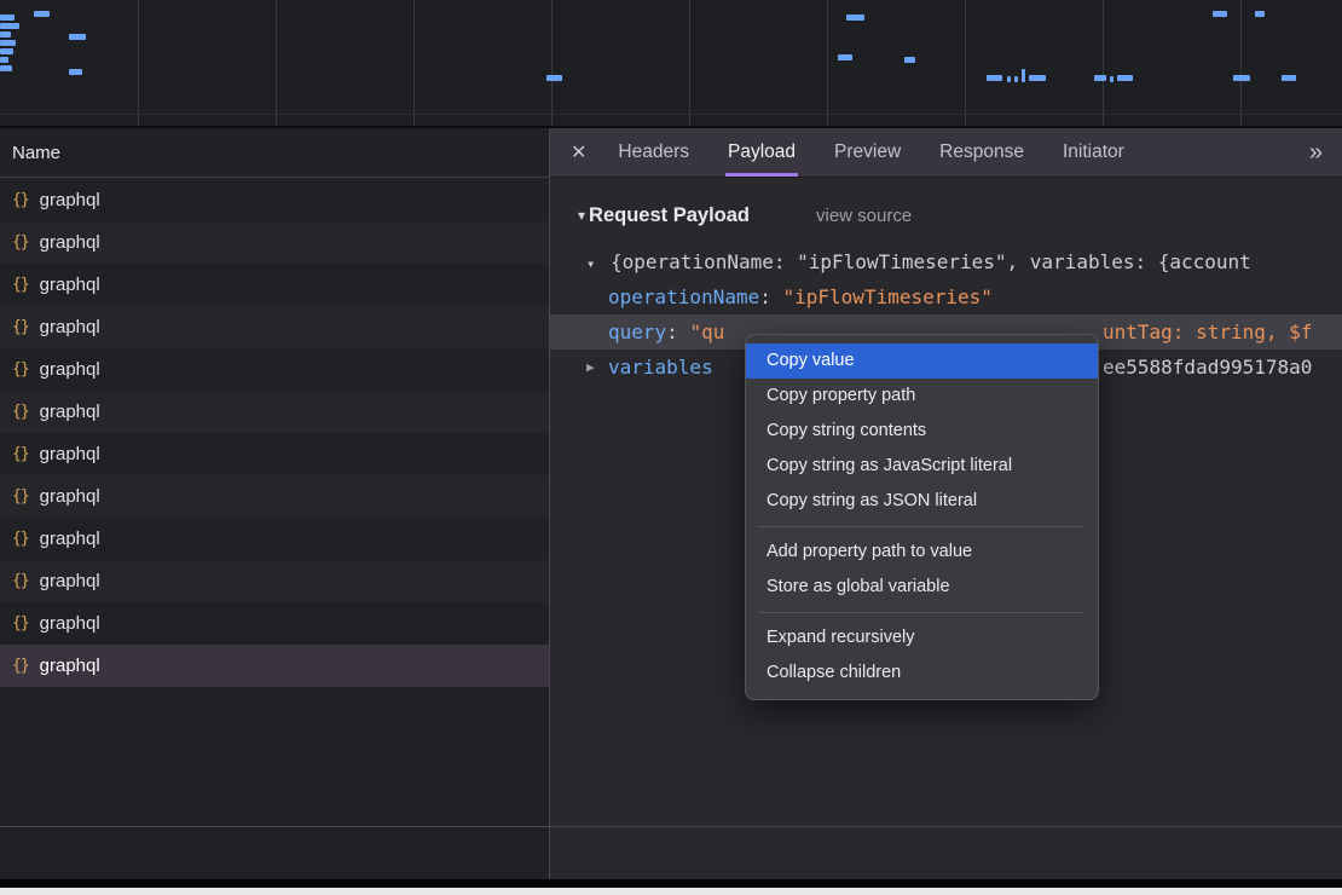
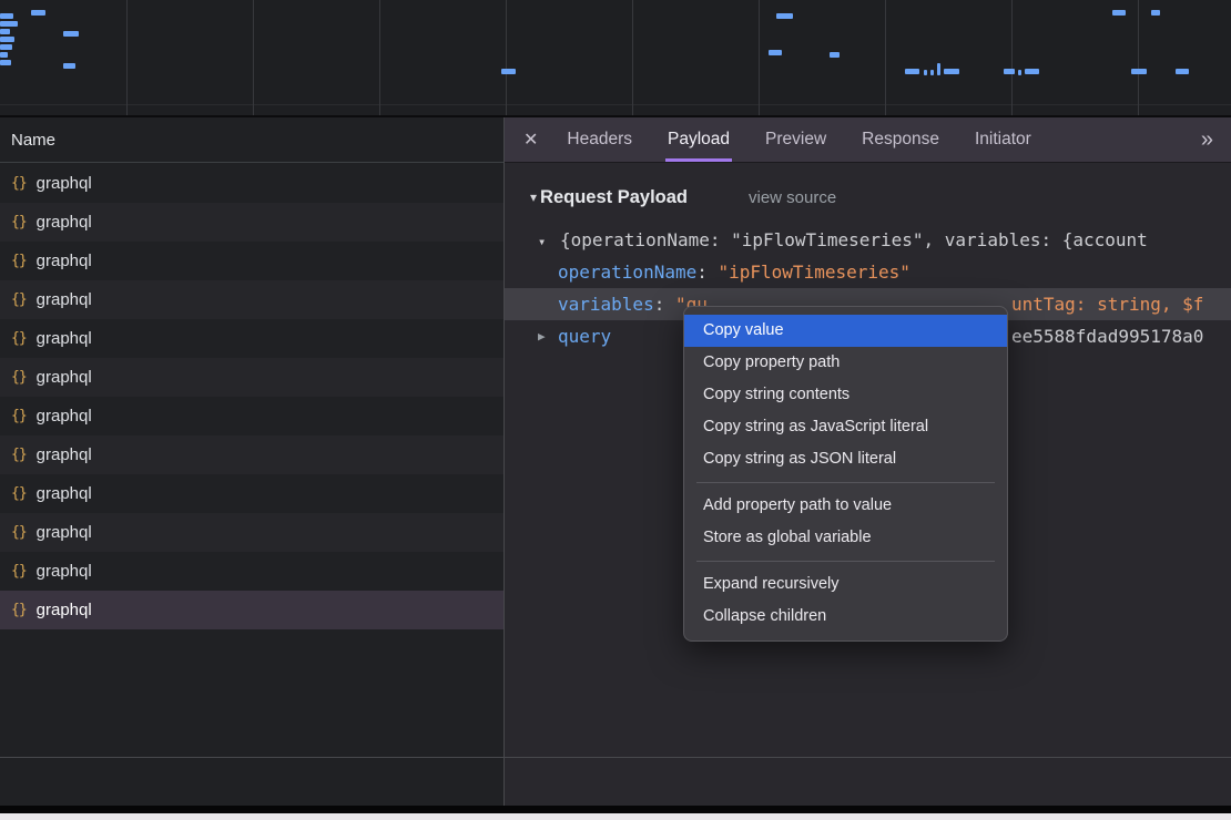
  Name
  {}
  graphql
  {}
  graphql
  {}
  graphql
  {}
  graphql
  {}
  graphql
  {}
  graphql
  {}
  graphql
  {}
  graphql
  {}
  graphql
  {}
  graphql
  {}
  graphql
  {}
  graphql
  ✕
  Headers
  Payload
  Preview
  Response
  Initiator
  »
  ▾
  Request Payload
  view source
  ▾ {operationName: "ipFlowTimeseries", variables: {account
  operationName: "ipFlowTimeseries"
- query: "qu
+ variables: "qu
  untTag: string, $f
  ▶
- variables
+ query
  ee5588fdad995178a0
  Copy value
  Copy property path
  Copy string contents
  Copy string as JavaScript literal
  Copy string as JSON literal
  Add property path to value
  Store as global variable
  Expand recursively
  Collapse children
